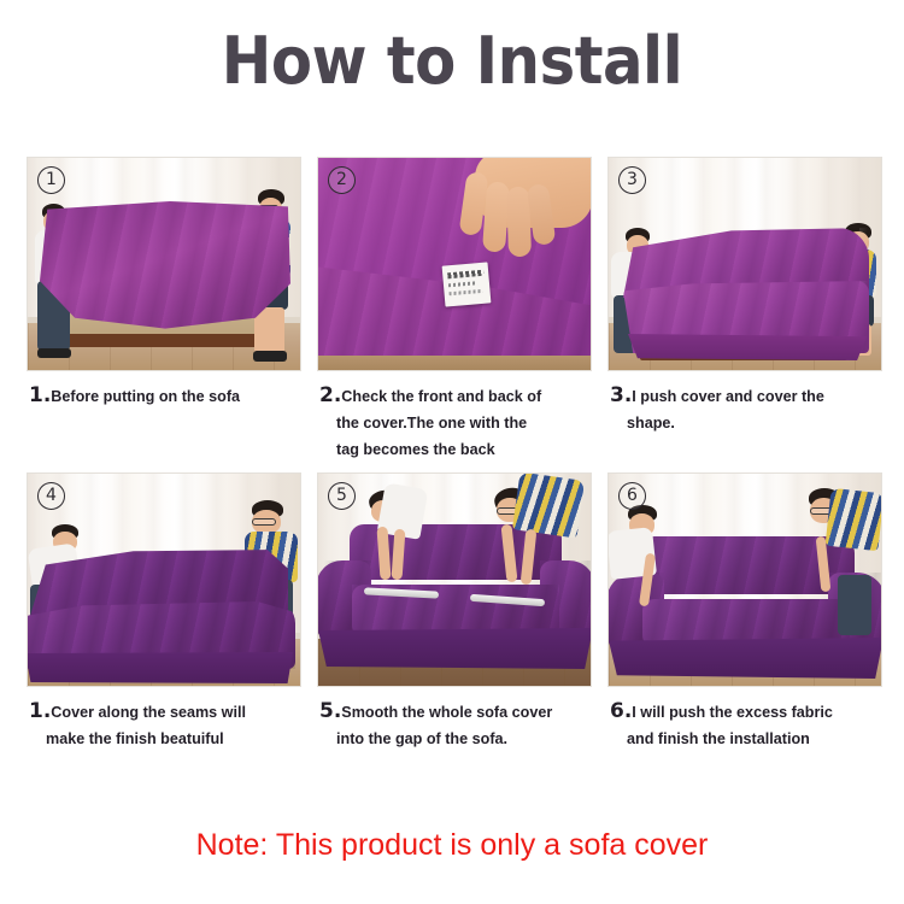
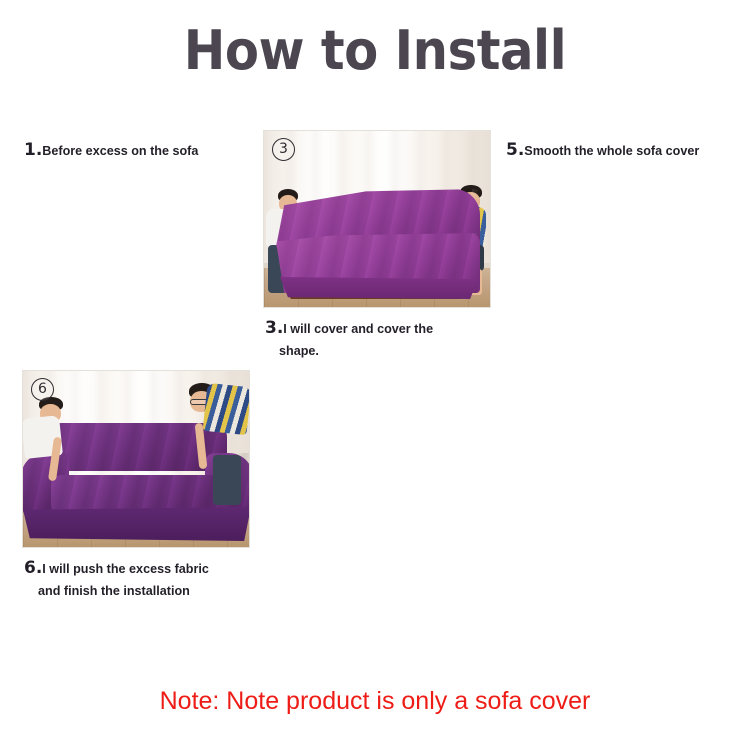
  How to Install
- 1
- 1.Before putting on the sofa
+ 1.Before excess on the sofa
- 2
- 2.Check the front and back of
- the cover.The one with the
- tag becomes the back
  3
- 3.I push cover and cover the
+ 3.I will cover and cover the
  shape.
- 4
- 1.Cover along the seams will
- make the finish beatuiful
- 5
  5.Smooth the whole sofa cover
- into the gap of the sofa.
  6
  6.I will push the excess fabric
  and finish the installation
- Note: This product is only a sofa cover
+ Note: Note product is only a sofa cover
